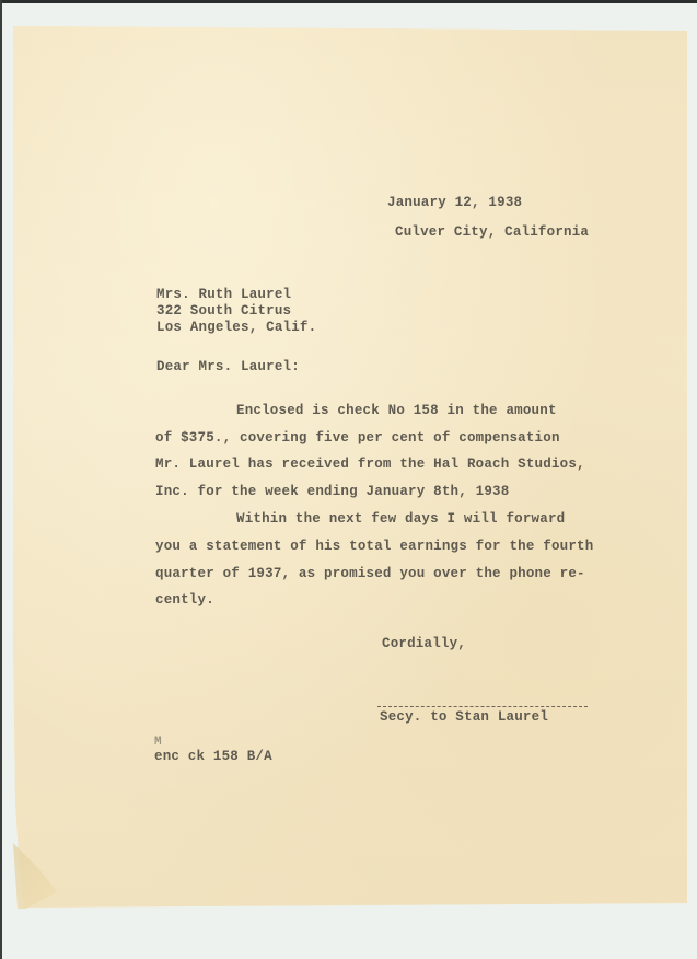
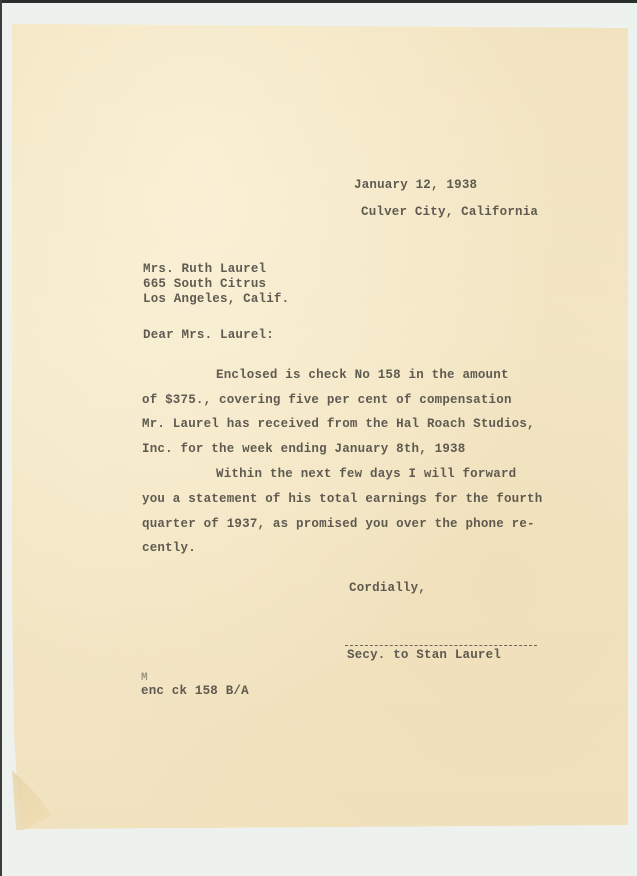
  January 12, 1938
  Culver City, California
  Mrs. Ruth Laurel
- 322 South Citrus
+ 665 South Citrus
  Los Angeles, Calif.
  Dear Mrs. Laurel:
  Enclosed is check No 158 in the amount
  of $375., covering five per cent of compensation
  Mr. Laurel has received from the Hal Roach Studios,
  Inc. for the week ending January 8th, 1938
  Within the next few days I will forward
  you a statement of his total earnings for the fourth
  quarter of 1937, as promised you over the phone re-
  cently.
  Cordially,
  Secy. to Stan Laurel
  M
  enc ck 158 B/A
